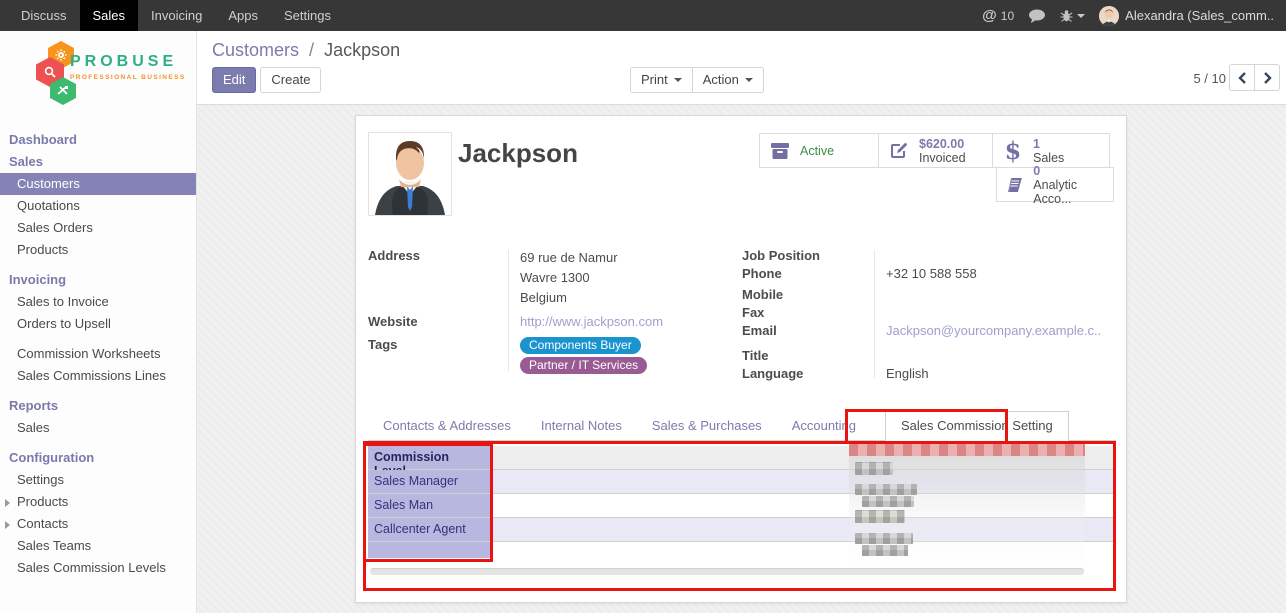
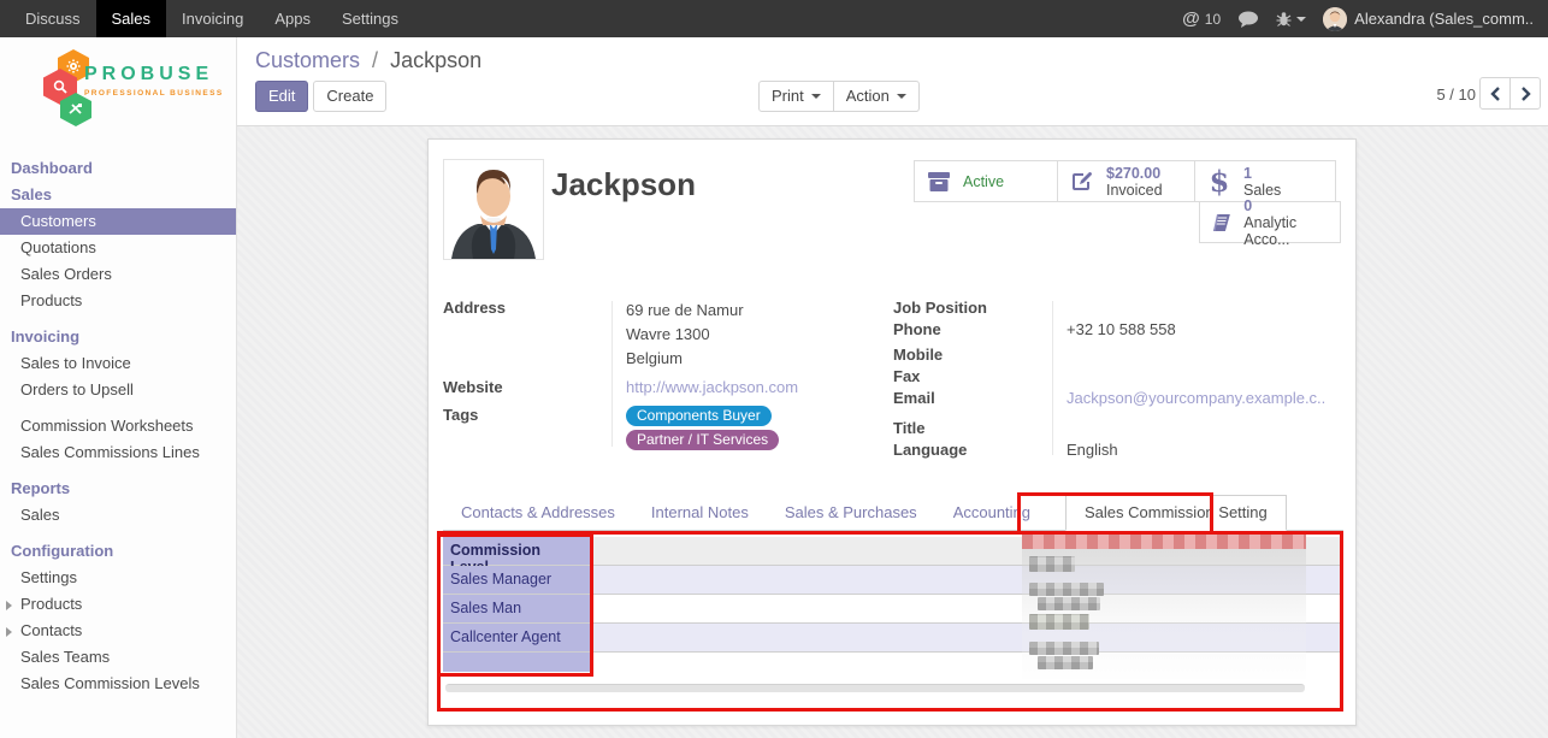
  Discuss
  Sales
  Invoicing
  Apps
  Settings
  @
  10
  Alexandra (Sales_comm..
  PROBUSE
  Dashboard
  Sales
  Customers
  Quotations
  Sales Orders
  Products
  Invoicing
  Sales to Invoice
  Orders to Upsell
  Commission Worksheets
  Sales Commissions Lines
  Reports
  Sales
  Configuration
  Settings
  Products
  Contacts
  Sales Teams
  Sales Commission Levels
  Customers / Jackpson
  Edit
  Create
  Print
  Action
  5 / 10
  Jackpson
  Active
- $620.00
+ $270.00
  Invoiced
  $
  1
  Sales
  0
  Analytic Acco...
  Address
  69 rue de Namur
  Wavre 1300
  Belgium
  Website
  http://www.jackpson.com
  Tags
  Components Buyer
  Partner / IT Services
  Job Position
  Phone
  +32 10 588 558
  Mobile
  Fax
  Email
  Jackpson@yourcompany.example.c..
  Title
  Language
  English
  Contacts & Addresses
  Internal Notes
  Sales & Purchases
  Accounting
  Sales Commission Setting
  Sales Manager
  Sales Man
  Callcenter Agent
